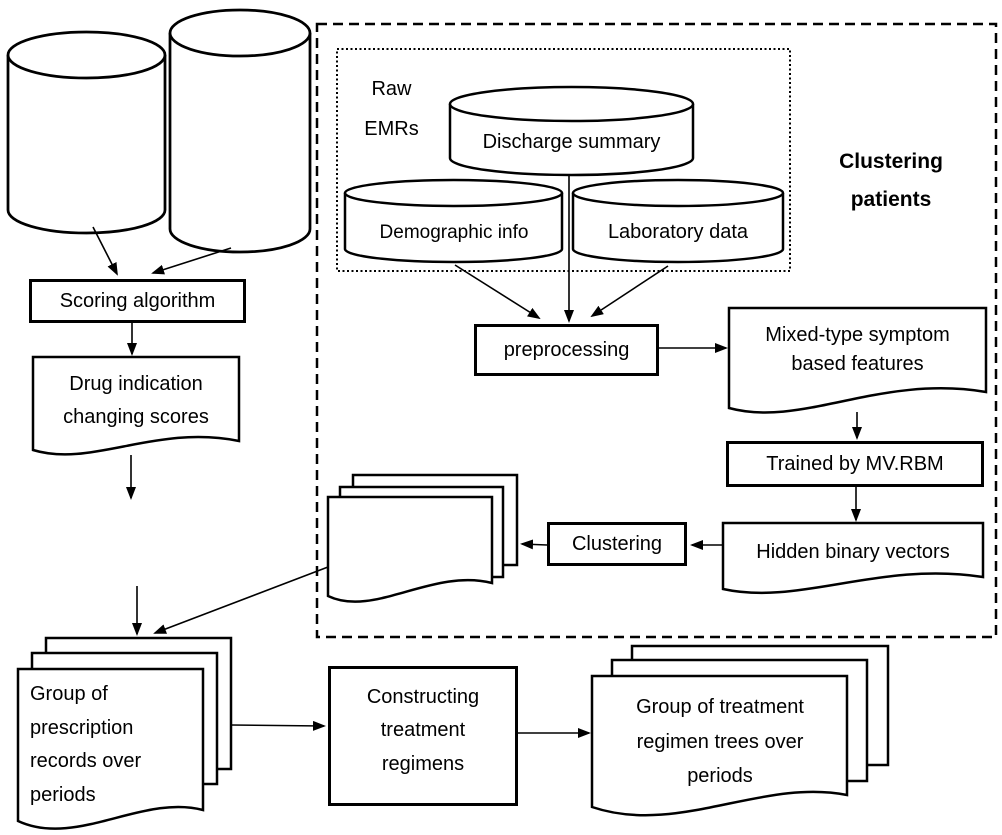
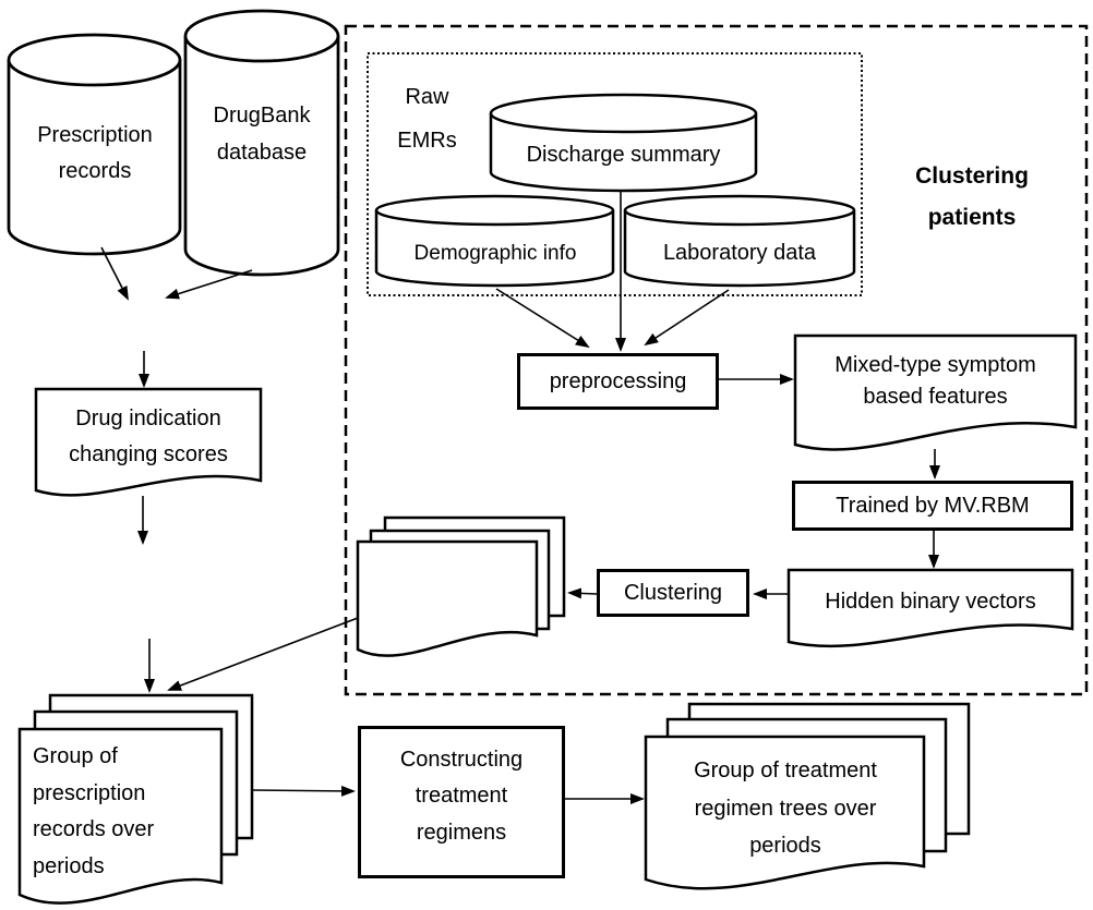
- Scoring algorithm
  preprocessing
  Trained by MV.RBM
  Clustering
  Constructing
  treatment
  regimens
+ Prescription
+ records
+ DrugBank
+ database
  Raw
  EMRs
  Clustering
  patients
  Discharge summary
  Demographic info
  Laboratory data
  Drug indication
  changing scores
  Mixed-type symptom
  based features
  Hidden binary vectors
  Group of
  prescription
  records over
  periods
  Group of treatment
  regimen trees over
  periods
